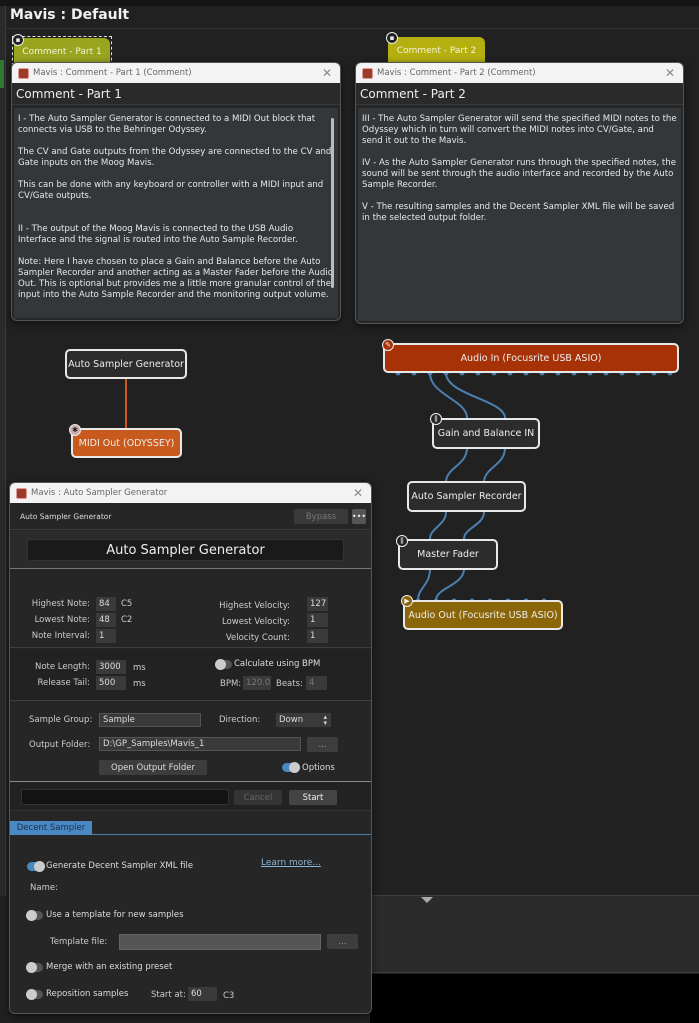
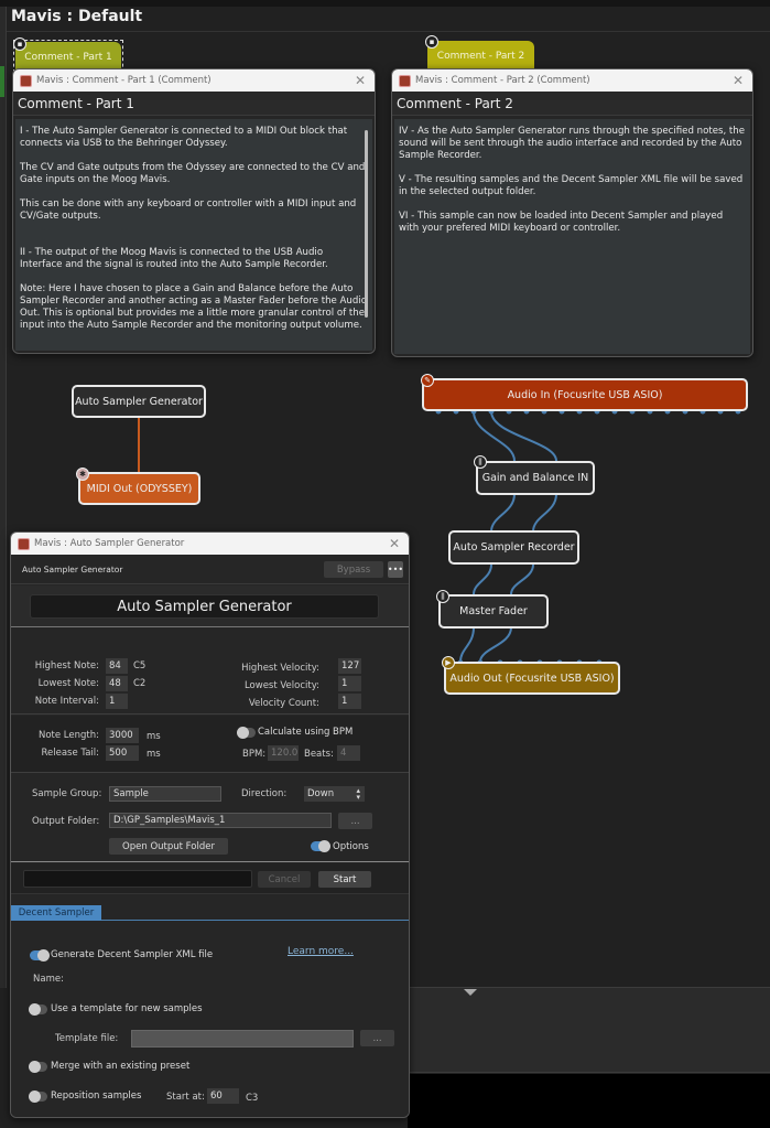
  Mavis : Default
  Comment - Part 1
  ▪
  Comment - Part 2
  ▪
  Mavis : Comment - Part 1 (Comment)
  ✕
  Comment - Part 1
  I - The Auto Sampler Generator is connected to a MIDI Out block that connects via USB to the Behringer Odyssey.
  The CV and Gate outputs from the Odyssey are connected to the CV and Gate inputs on the Moog Mavis.
  This can be done with any keyboard or controller with a MIDI input and CV/Gate outputs.
  II - The output of the Moog Mavis is connected to the USB Audio Interface and the signal is routed into the Auto Sample Recorder.
  Note: Here I have chosen to place a Gain and Balance before the Auto Sampler Recorder and another acting as a Master Fader before the Audi Out. This is optional but provides me a little more granular control of the input into the Auto Sample Recorder and the monitoring output volume.
  Mavis : Comment - Part 2 (Comment)
  ✕
  Comment - Part 2
- III - The Auto Sampler Generator will send the specified MIDI notes to the Odyssey which in turn will convert the MIDI notes into CV/Gate, and send it out to the Mavis.
  IV - As the Auto Sampler Generator runs through the specified notes, the sound will be sent through the audio interface and recorded by the Auto Sample Recorder.
  V - The resulting samples and the Decent Sampler XML file will be saved in the selected output folder.
+ VI - This sample can now be loaded into Decent Sampler and played with your prefered MIDI keyboard or controller.
  Auto Sampler Generator
  MIDI Out (ODYSSEY)
  ✱
  Audio In (Focusrite USB ASIO)
  ✎
  Gain and Balance IN
  ⫼
  Auto Sampler Recorder
  Master Fader
  ⫼
  Audio Out (Focusrite USB ASIO)
  ▶
  Mavis : Auto Sampler Generator
  ✕
  Auto Sampler Generator
  Bypass
  •••
  Auto Sampler Generator
  Highest Note:
  84
  C5
  Lowest Note:
  48
  C2
  Note Interval:
  1
  Highest Velocity:
  127
  Lowest Velocity:
  1
  Velocity Count:
  1
  Note Length:
  3000
  ms
  Release Tail:
  500
  ms
  Calculate using BPM
  BPM:
  120.0
  Beats:
  4
  Sample Group:
  Sample
  Direction:
  Down
  ▴
  ▾
  Output Folder:
  D:\GP_Samples\Mavis_1
  ...
  Open Output Folder
  Options
  Cancel
  Start
  Decent Sampler
  Generate Decent Sampler XML file
  Learn more...
  Name:
  Use a template for new samples
  Template file:
  ...
  Merge with an existing preset
  Reposition samples
  Start at:
  60
  C3
